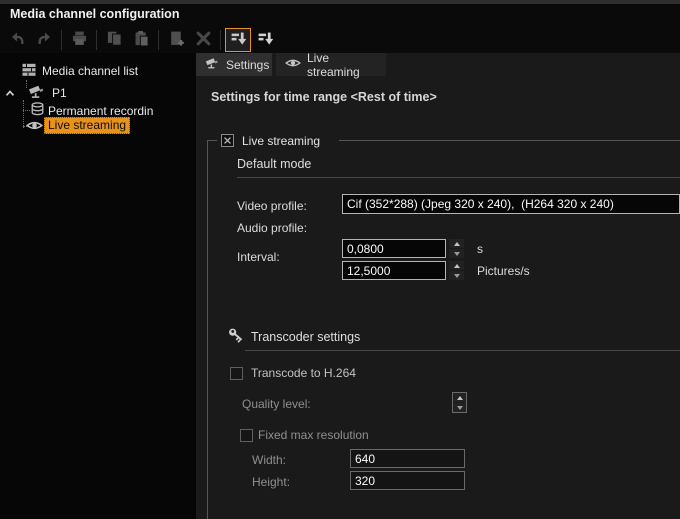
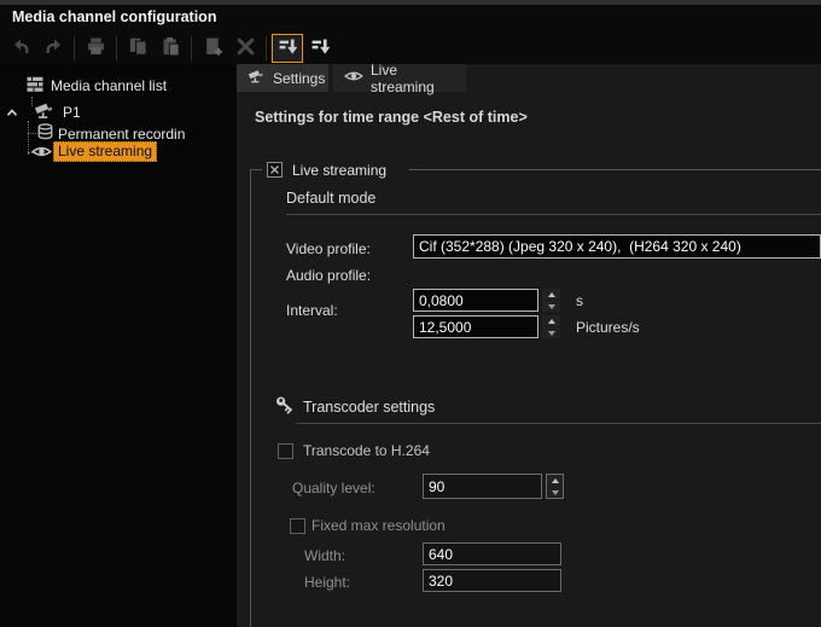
  Media channel configuration
  Media channel list
  P1
  Permanent recordin
  Live streaming
  Settings
  Live streaming
  Settings for time range <Rest of time>
  Live streaming
  Default mode
  Video profile:
  Cif (352*288) (Jpeg 320 x 240), (H264 320 x 240)
  Audio profile:
  Interval:
  0,0800
  s
  12,5000
  Pictures/s
  Transcoder settings
  Transcode to H.264
  Quality level:
+ 90
  Fixed max resolution
  Width:
  640
  Height:
  320
